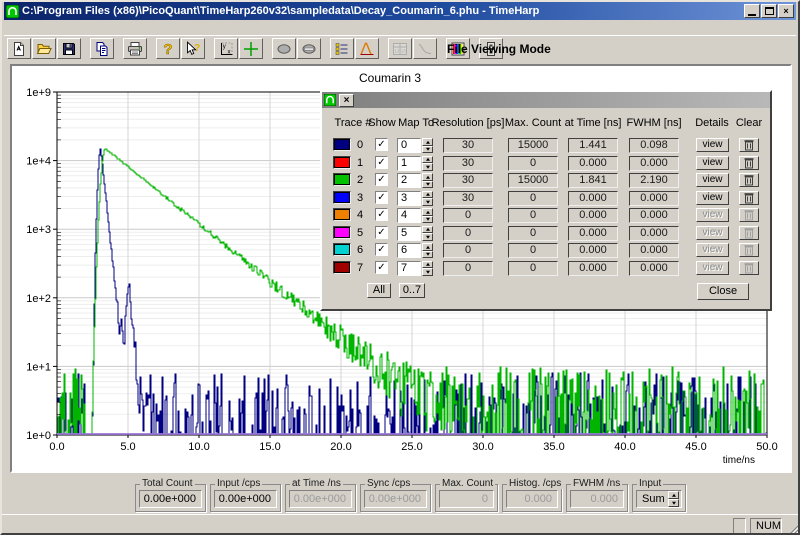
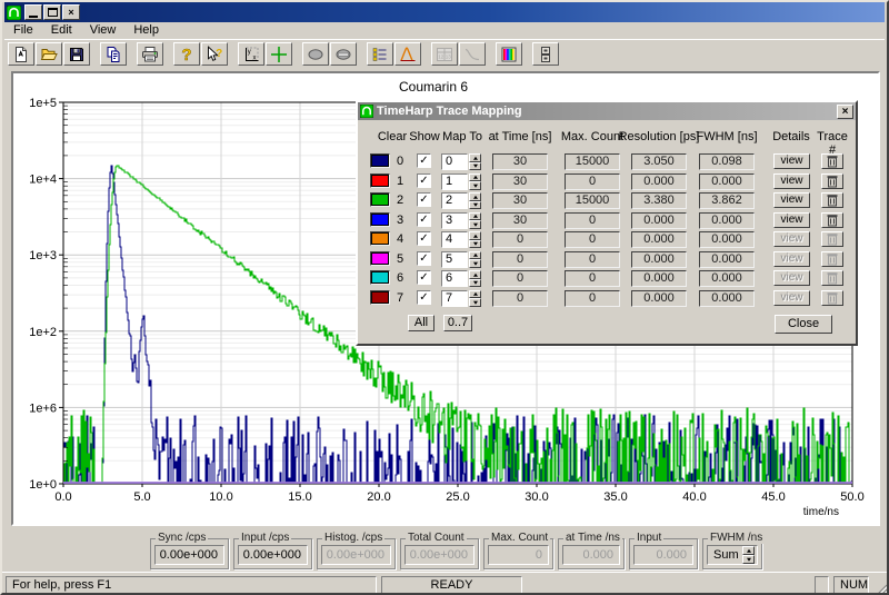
- C:\Program Files (x86)\PicoQuant\TimeHarp260v32\sampledata\Decay_Coumarin_6.phu - TimeHarp
  ×
+ File
+ Edit
+ View
+ Help
  ?
  ?
- File Viewing Mode
  1e+0
- 1e+1
+ 1e+6
  1e+2
  1e+3
  1e+4
- 1e+9
+ 1e+5
  0.0
  5.0
  10.0
  15.0
  20.0
  25.0
  30.0
  35.0
  40.0
  45.0
  50.0
  time/ns
- Coumarin 3
+ Coumarin 6
+ TimeHarp Trace Mapping
  ×
- Trace #
+ Clear
  Show
  Map To
- Resolution [ps]
+ at Time [ns]
  Max. Count
- at Time [ns]
+ Resolution [ps]
  FWHM [ns]
  Details
- Clear
+ Trace #
  0
  ✓
  0
  30
  15000
- 1.441
+ 3.050
  0.098
  view
  1
  ✓
  1
  30
  0
  0.000
  0.000
  view
  2
  ✓
  2
  30
  15000
- 1.841
+ 3.380
- 2.190
+ 3.862
  view
  3
  ✓
  3
  30
  0
  0.000
  0.000
  view
  4
  ✓
  4
  0
  0
  0.000
  0.000
  view
  5
  ✓
  5
  0
  0
  0.000
  0.000
  view
  6
  ✓
  6
  0
  0
  0.000
  0.000
  view
  7
  ✓
  7
  0
  0
  0.000
  0.000
  view
  All
  0..7
  Close
- Total Count
+ Sync /cps
  0.00e+000
  Input /cps
  0.00e+000
- at Time /ns
+ Histog. /cps
  0.00e+000
- Sync /cps
+ Total Count
  0.00e+000
  Max. Count
  0
- Histog. /cps
+ at Time /ns
  0.000
- FWHM /ns
+ Input
  0.000
- Input
+ FWHM /ns
  Sum
+ For help, press F1
+ READY
  NUM
